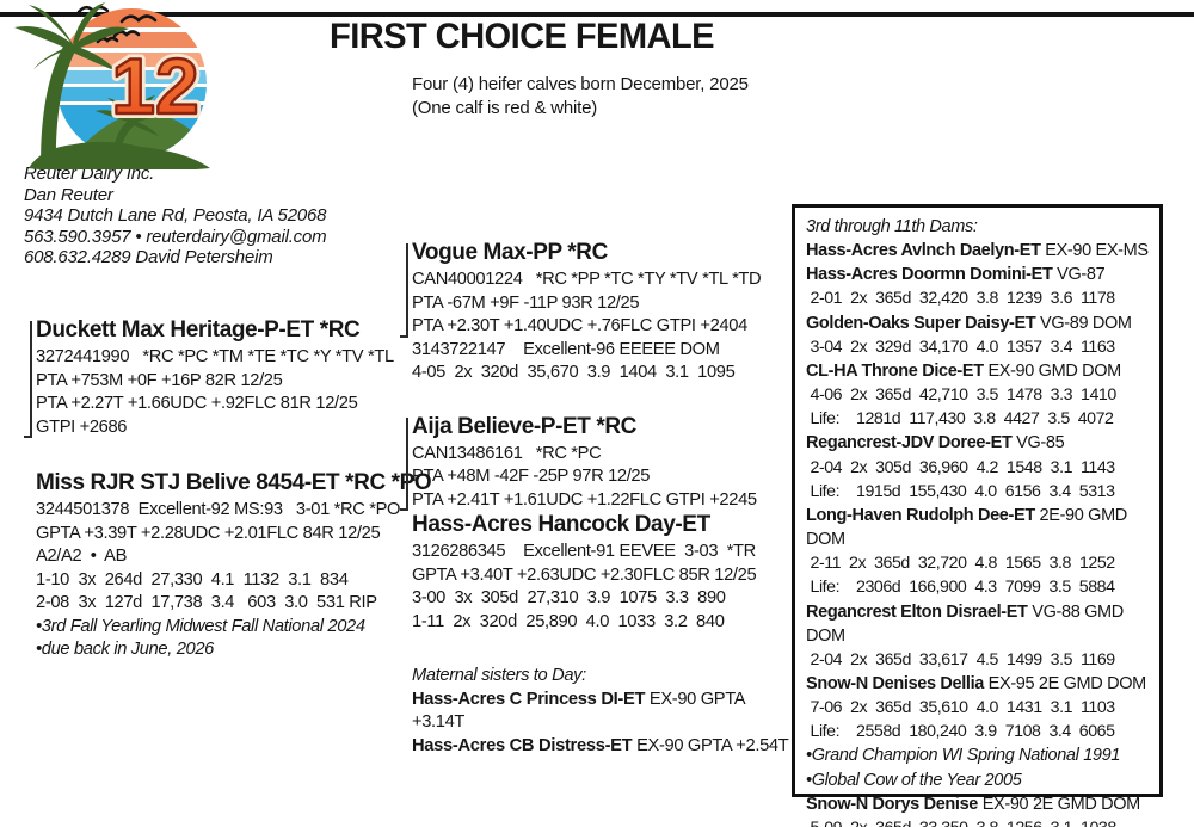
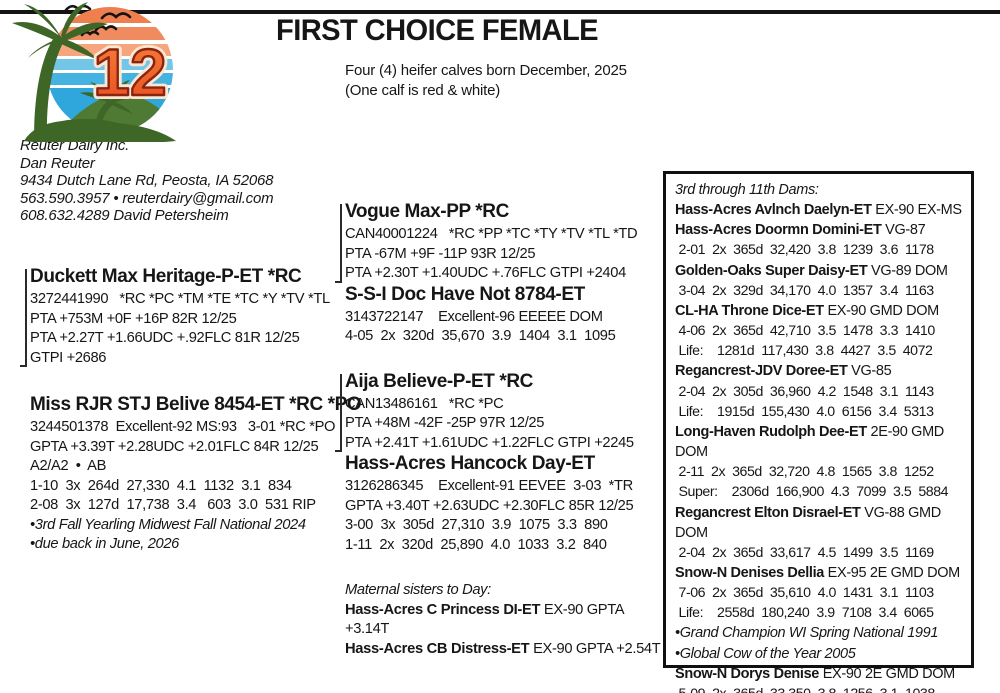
  12
  Reuter Dairy Inc.
  Dan Reuter
  9434 Dutch Lane Rd, Peosta, IA 52068
  563.590.3957 • reuterdairy@gmail.com
  608.632.4289 David Petersheim
  FIRST CHOICE FEMALE
  Four (4) heifer calves born December, 2025
  (One calf is red & white)
  Duckett Max Heritage-P-ET *RC
  3272441990 *RC *PC *TM *TE *TC *Y *TV *TL
  PTA +753M +0F +16P 82R 12/25
  PTA +2.27T +1.66UDC +.92FLC 81R 12/25
  GTPI +2686
  Miss RJR STJ Belive 8454-ET *RC *
  3244501378 Excellent-92 MS:93 3-01 *RC *PO
  GPTA +3.39T +2.28UDC +2.01FLC 84R 12/25
  A2/A2 • AB
  1-10 3x 264d 27,330 4.1 1132 3.1 834
  2-08 3x 127d 17,738 3.4 603 3.0 531 RIP
  •3rd Fall Yearling Midwest Fall National 2024
  •due back in June, 2026
  Vogue Max-PP *RC
  CAN40001224 *RC *PP *TC *TY *TV *TL *TD
  PTA -67M +9F -11P 93R 12/25
  PTA +2.30T +1.40UDC +.76FLC GTPI +2404
+ S-S-I Doc Have Not 8784-ET
  3143722147 Excellent-96 EEEEE DOM
  4-05 2x 320d 35,670 3.9 1404 3.1 1095
  Aija Believe-P-ET *RC
  CAN13486161 *RC *PC
  PTA +48M -42F -25P 97R 12/25
  PTA +2.41T +1.61UDC +1.22FLC GTPI +2245
  Hass-Acres Hancock Day-ET
  3126286345 Excellent-91 EEVEE 3-03 *TR
  GPTA +3.40T +2.63UDC +2.30FLC 85R 12/25
  3-00 3x 305d 27,310 3.9 1075 3.3 890
  1-11 2x 320d 25,890 4.0 1033 3.2 840
  Maternal sisters to Day:
  Hass-Acres C Princess DI-ET EX-90 GPTA +3.14T
  Hass-Acres CB Distress-ET EX-90 GPTA +2.54T
  3rd through 11th Dams:
  Hass-Acres Avlnch Daelyn-ET EX-90 EX-MS
  Hass-Acres Doormn Domini-ET VG-87
  2-01 2x 365d 32,420 3.8 1239 3.6 1178
  Golden-Oaks Super Daisy-ET VG-89 DOM
  3-04 2x 329d 34,170 4.0 1357 3.4 1163
  CL-HA Throne Dice-ET EX-90 GMD DOM
  4-06 2x 365d 42,710 3.5 1478 3.3 1410
  Life: 1281d 117,430 3.8 4427 3.5 4072
  Regancrest-JDV Doree-ET VG-85
  2-04 2x 305d 36,960 4.2 1548 3.1 1143
  Life: 1915d 155,430 4.0 6156 3.4 5313
  Long-Haven Rudolph Dee-ET 2E-90 GMD DOM
  2-11 2x 365d 32,720 4.8 1565 3.8 1252
- Life: 2306d 166,900 4.3 7099 3.5 5884
+ Super: 2306d 166,900 4.3 7099 3.5 5884
  Regancrest Elton Disrael-ET VG-88 GMD DOM
  2-04 2x 365d 33,617 4.5 1499 3.5 1169
  Snow-N Denises Dellia EX-95 2E GMD DOM
  7-06 2x 365d 35,610 4.0 1431 3.1 1103
  Life: 2558d 180,240 3.9 7108 3.4 6065
  •Grand Champion WI Spring National 1991
  •Global Cow of the Year 2005
  Snow-N Dorys Denise EX-90 2E GMD DOM
